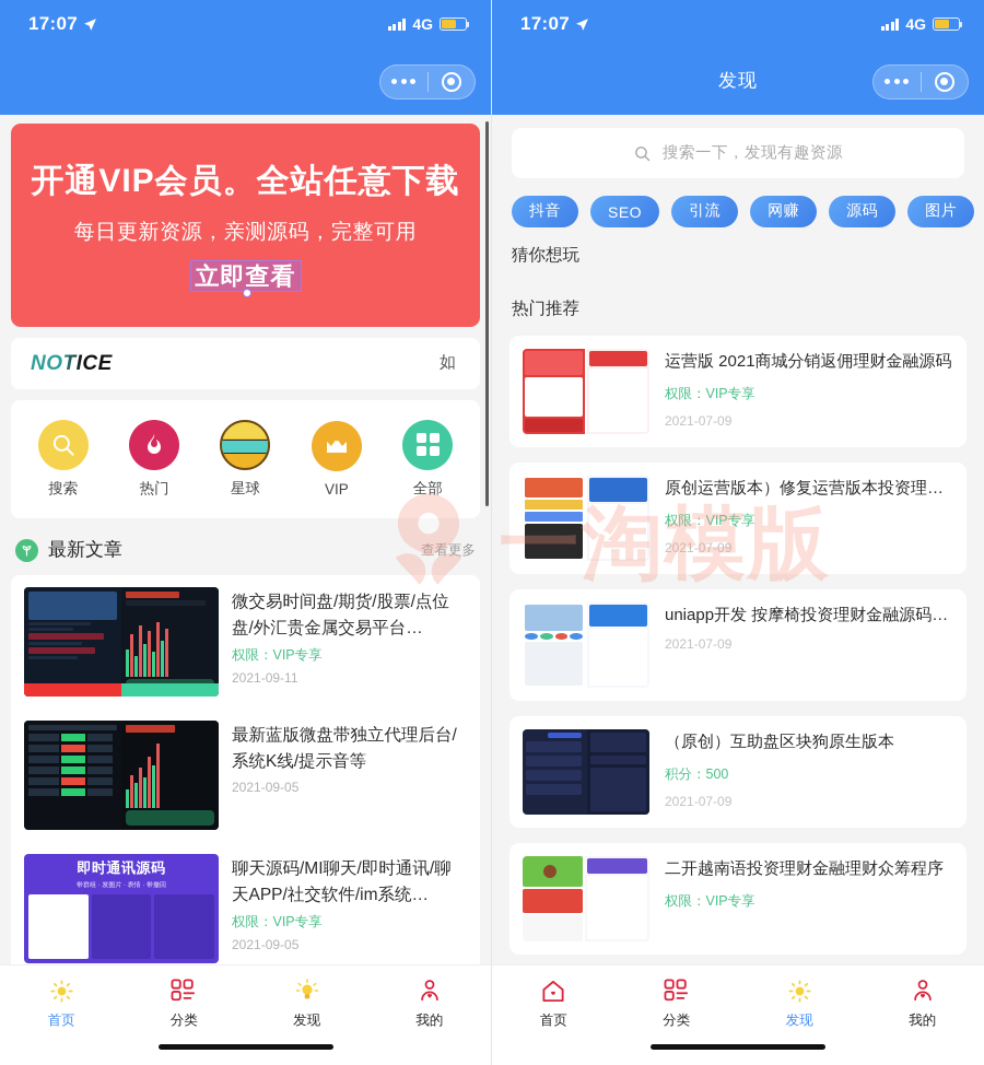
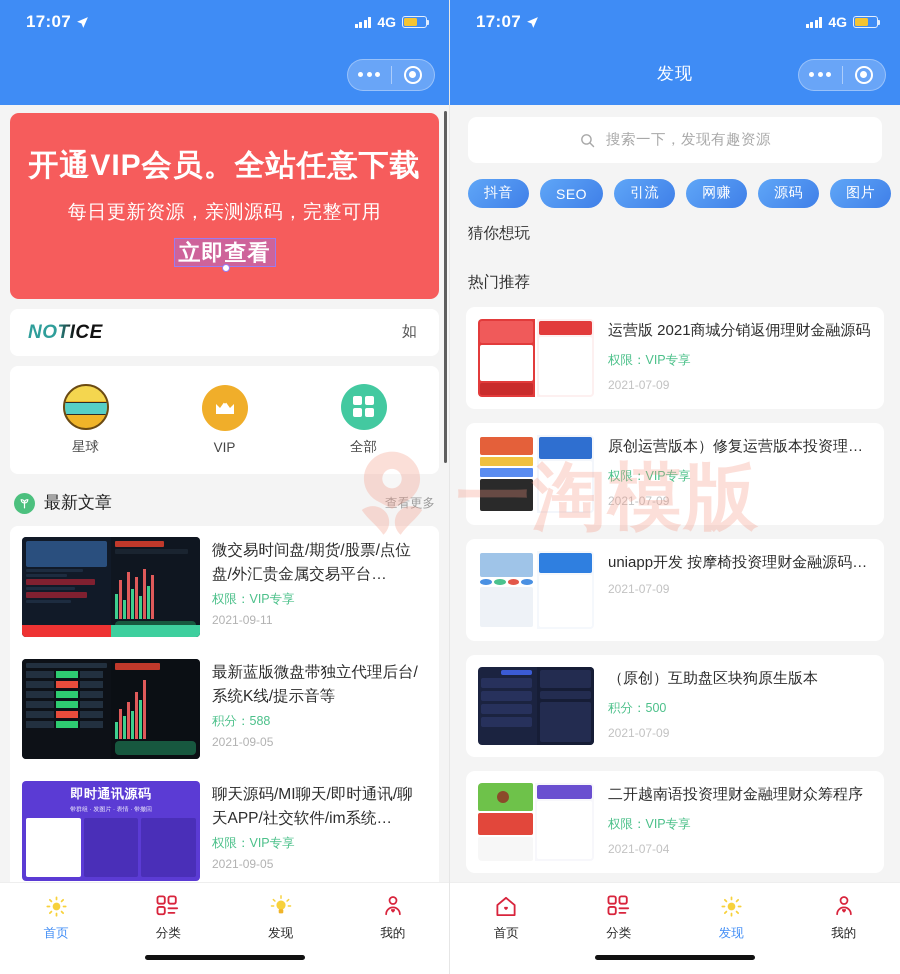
  17:07
  4G
  开通VIP会员。全站任意下载
  每日更新资源，亲测源码，完整可用
  立即查看
  NOTICE
  如
- 搜索
- 热门
  星球
  VIP
  全部
  最新文章
  查看更多
  微交易时间盘/期货/股票/点位盘/外汇贵金属交易平台…
  权限：VIP专享
  2021-09-11
  最新蓝版微盘带独立代理后台/系统K线/提示音等
+ 积分：588
  2021-09-05
  即时通讯源码
  聊天源码/MI聊天/即时通讯/聊天APP/社交软件/im系统…
  权限：VIP专享
  2021-09-05
  首页
  分类
  发现
  我的
  17:07
  4G
  发现
  搜索一下，发现有趣资源
  抖音
  SEO
  引流
  网赚
  源码
  图片
  猜你想玩
  热门推荐
  运营版 2021商城分销返佣理财金融源码
  权限：VIP专享
  2021-07-09
  原创运营版本）修复运营版本投资理财金
  权限：VIP专享
  2021-07-09
  uniapp开发 按摩椅投资理财金融源码系
  2021-07-09
  （原创）互助盘区块狗原生版本
  积分：500
  2021-07-09
  二开越南语投资理财金融理财众筹程序
  权限：VIP专享
+ 2021-07-04
  首页
  分类
  发现
  我的
  一淘模版
